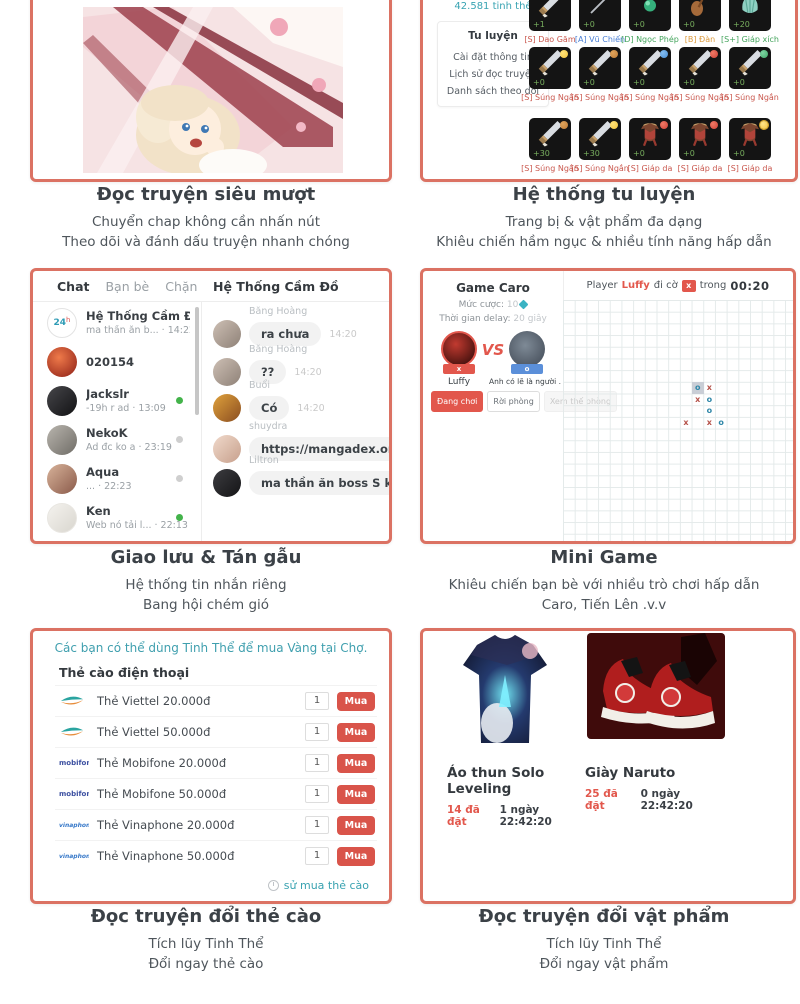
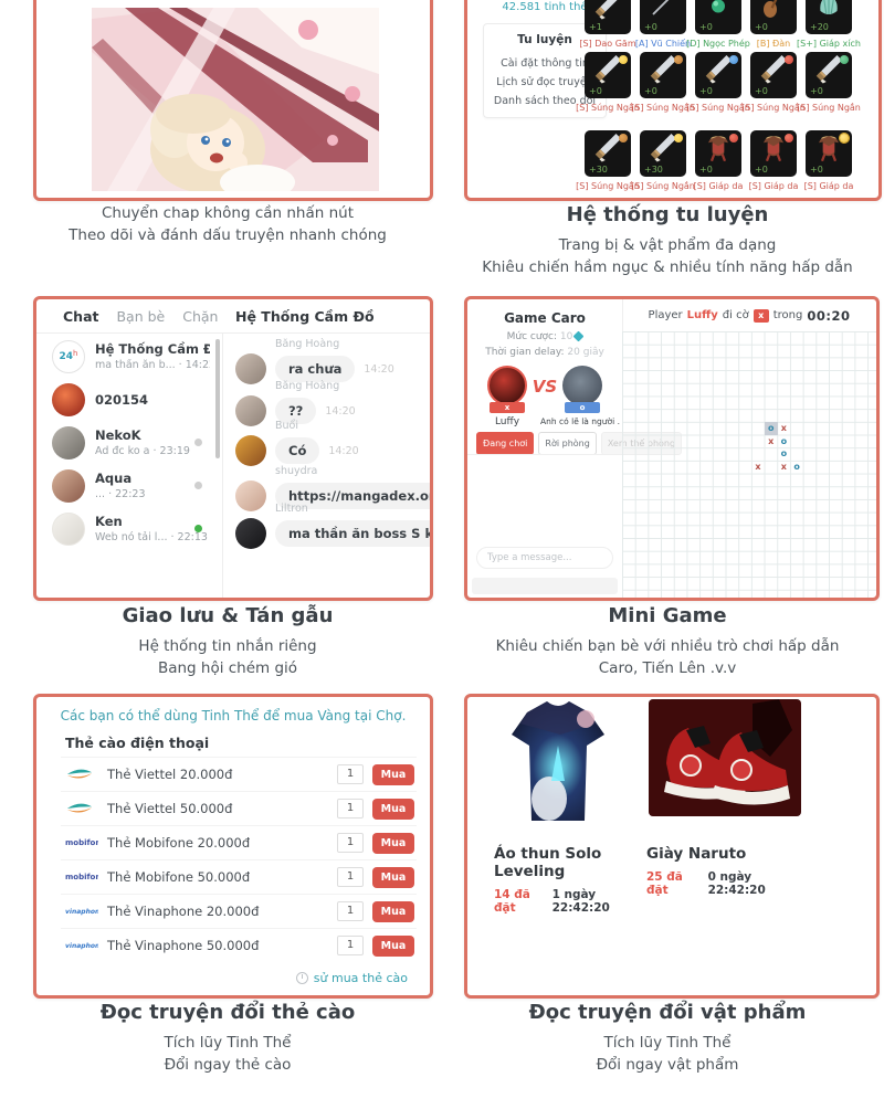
  42.581 tinh th
  Tu luyện
  Cài đặt thông ti
  Lịch sử đọc truyệ
  Danh sách theo dõi
  +1
  [S] Dao Găm
  +0
  [A] Vũ Chiến
  +0
  [D] Ngọc Phép
  +0
  [B] Đàn
  +20
  [S+] Giáp xích
  +0
  [S] Súng Ngắn
  +0
  [S] Súng Ngắn
  +0
  [S] Súng Ngắn
  +0
  [S] Súng Ngắn
  +0
  [S] Súng Ngắn
  +30
  [S] Súng Ngắn
  +30
  [S] Súng Ngắn
  +0
  [S] Giáp da
  +0
  [S] Giáp da
  +0
  [S] Giáp da
  Chat
  Bạn bè
  Chặn
  Hệ Thống Cầm Đồ
  24
  h
  Hệ Thống Cầm Đ
  ma thần ăn b... · 14:2
  020154
- Jackslr
- -19h r ad · 13:09
  NekoK
  Ad đc ko a · 23:19
  Aqua
  ... · 22:23
  Ken
  Web nó tải l... · 22:13
  Băng Hoàng
  ra chưa
  14:20
  Băng Hoàng
  ??
  14:20
  Buổi
  Có
  14:20
  shuydra
  Liltron
  ma thần ăn boss S k
  Game Caro
  Mức cược: 10
  Thời gian delay: 20 giây
  VS
  x
  o
  Luffy
  Anh có lẽ là người .
  Đang chơi
  Rời phòng
+ Type a message...
  Player
  Luffy
  đi cờ
  x
  trong
  00:20
  o
  x
  x
  o
  o
  x
  x
  o
  Các bạn có thể dùng Tinh Thể để mua Vàng tại Chợ.
  Thẻ cào điện thoại
  Thẻ Viettel 20.000đ
  1
  Mua
  Thẻ Viettel 50.000đ
  1
  Mua
  mobifon
  Thẻ Mobifone 20.000đ
  1
  Mua
  mobifon
  Thẻ Mobifone 50.000đ
  1
  Mua
  Thẻ Vinaphone 20.000đ
  1
  Mua
  Thẻ Vinaphone 50.000đ
  1
  Mua
  sử mua thẻ cào
  Áo thun Solo Leveling
  14 đã đặt
  1 ngày 22:42:20
  Giày Naruto
  25 đã đặt
  0 ngày 22:42:20
- Đọc truyện siêu mượt
  Chuyển chap không cần nhấn nút
  Theo dõi và đánh dấu truyện nhanh chóng
  Hệ thống tu luyện
  Trang bị & vật phẩm đa dạng
  Khiêu chiến hầm ngục & nhiều tính năng hấp dẫn
  Giao lưu & Tán gẫu
  Hệ thống tin nhắn riêng
  Bang hội chém gió
  Mini Game
  Khiêu chiến bạn bè với nhiều trò chơi hấp dẫn
  Caro, Tiến Lên .v.v
  Đọc truyện đổi thẻ cào
  Tích lũy Tinh Thể
  Đổi ngay thẻ cào
  Đọc truyện đổi vật phẩm
  Tích lũy Tinh Thể
  Đổi ngay vật phẩm
